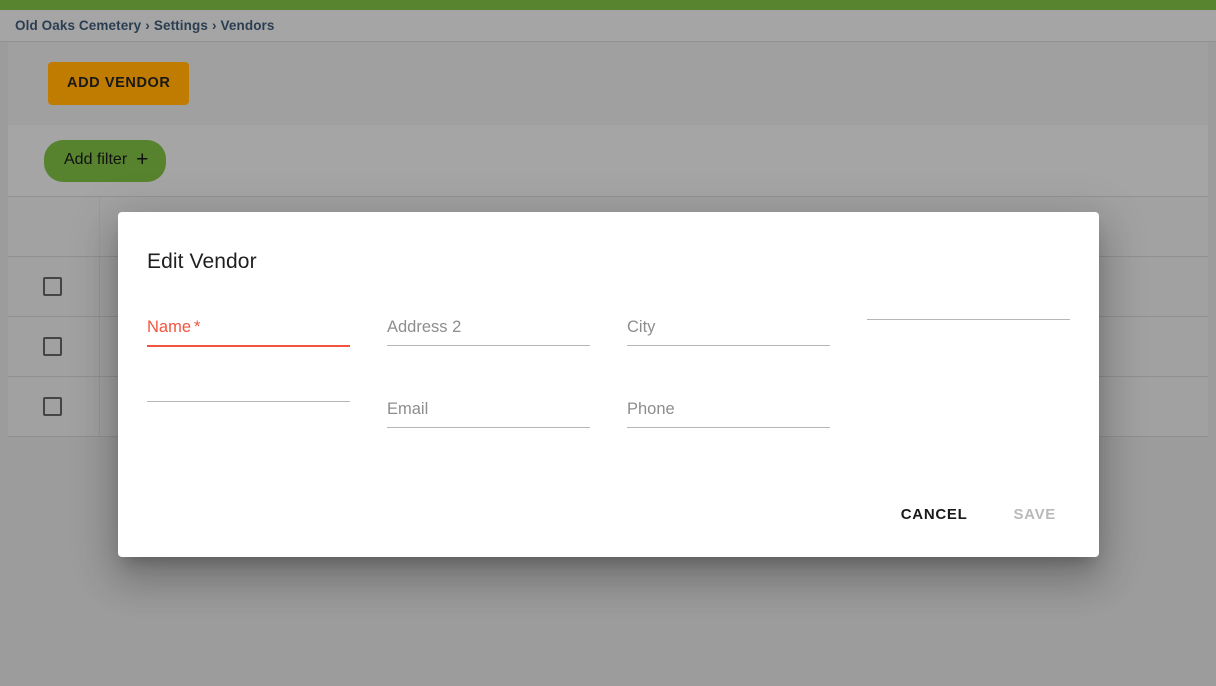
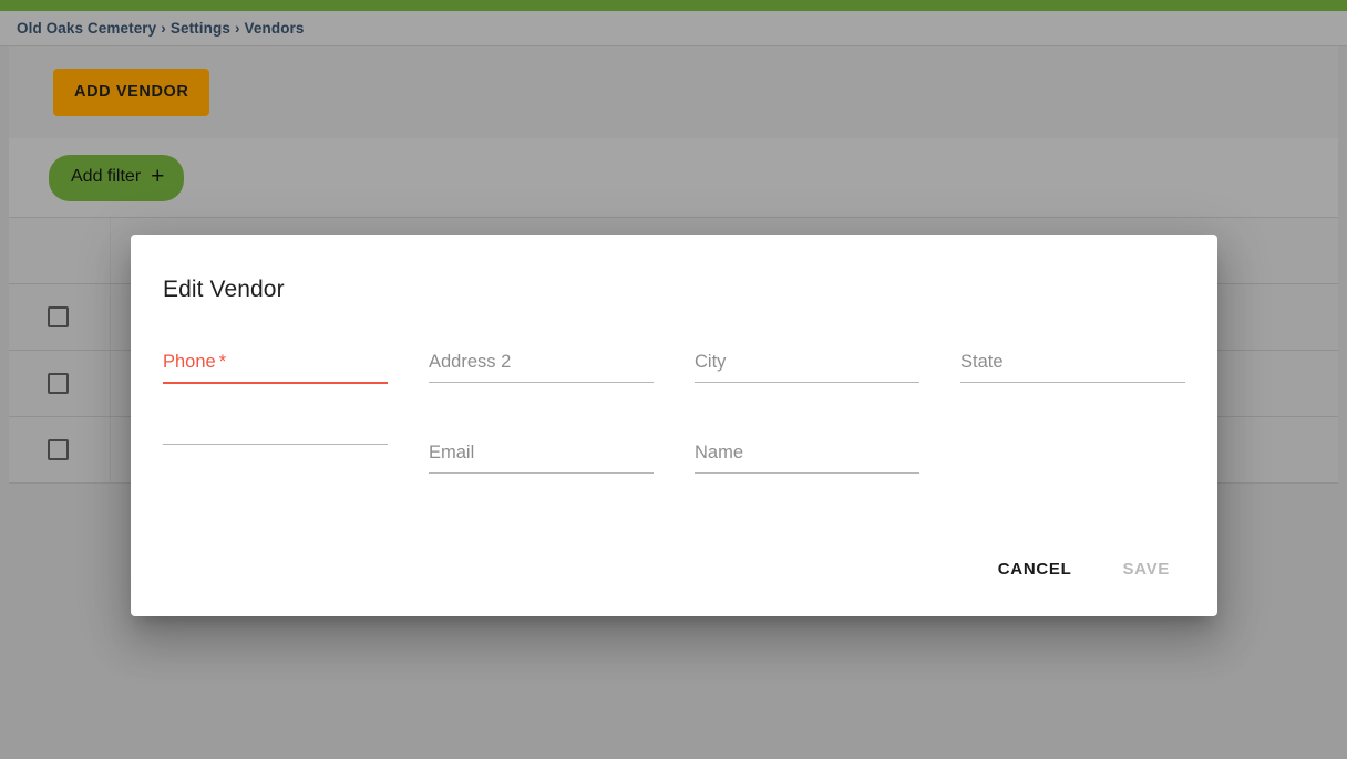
  Old Oaks Cemetery › Settings › Vendors
  ADD VENDOR
  Add filter
  +
  Edit Vendor
- Name *
+ Phone *
  Address 2
  City
+ State
  Email
- Phone
+ Name
  CANCEL
  SAVE
